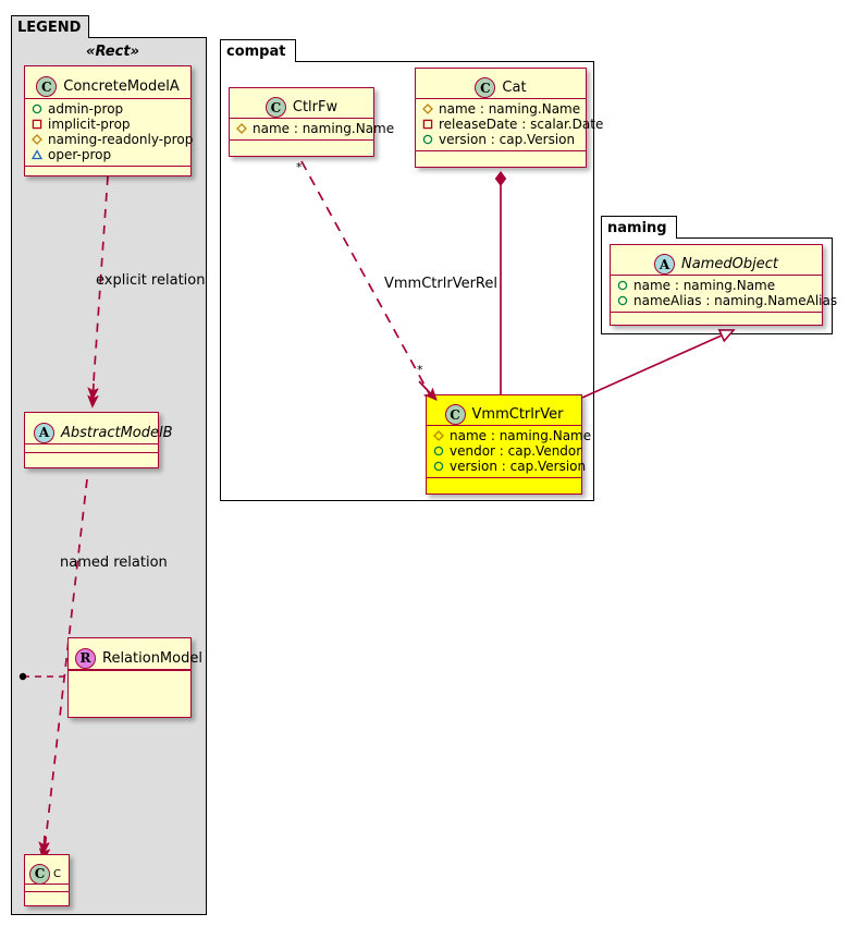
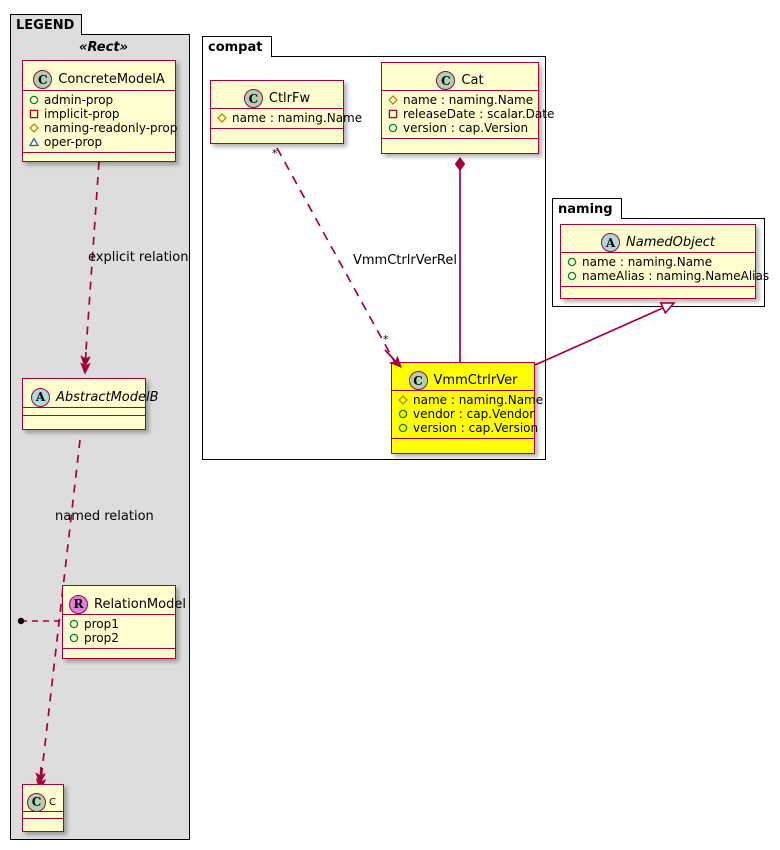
  LEGEND
  «Rect»
  C
  ConcreteModelA
  admin-prop
  implicit-prop
  naming-readonly-prop
  oper-prop
  explicit relation
  A
  AbstractModelB
  named relation
  R
  RelationModel
+ prop1
+ prop2
  C
  C
  compat
  C
  CtlrFw
  name : naming.Name
  C
  Cat
  name : naming.Name
  releaseDate : scalar.Date
  version : cap.Version
  VmmCtrlrVerRel
  *
  *
  C
  VmmCtrlrVer
  name : naming.Name
  vendor : cap.Vendor
  version : cap.Version
  naming
  A
  NamedObject
  name : naming.Name
  nameAlias : naming.NameAlias
